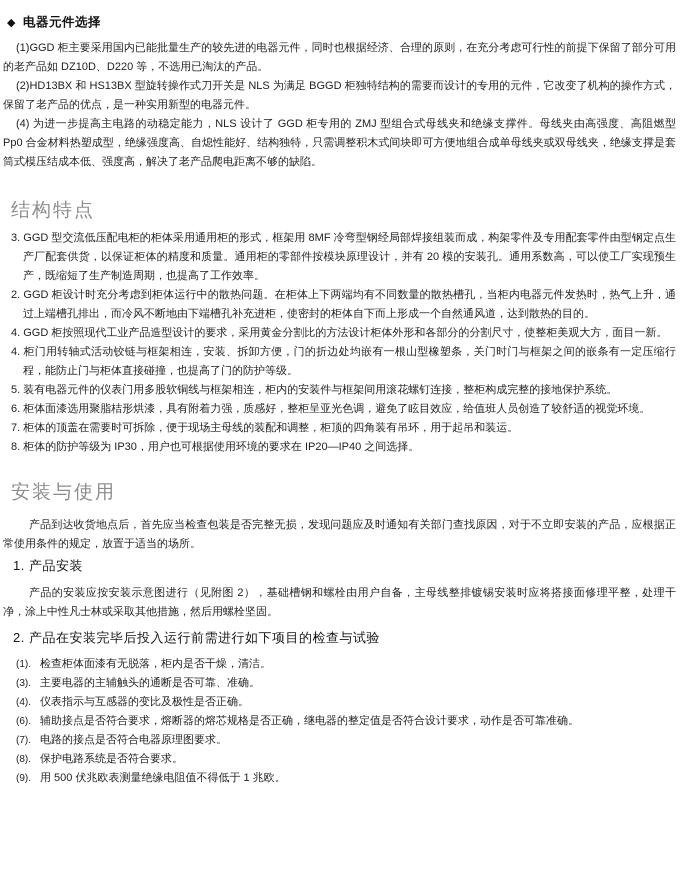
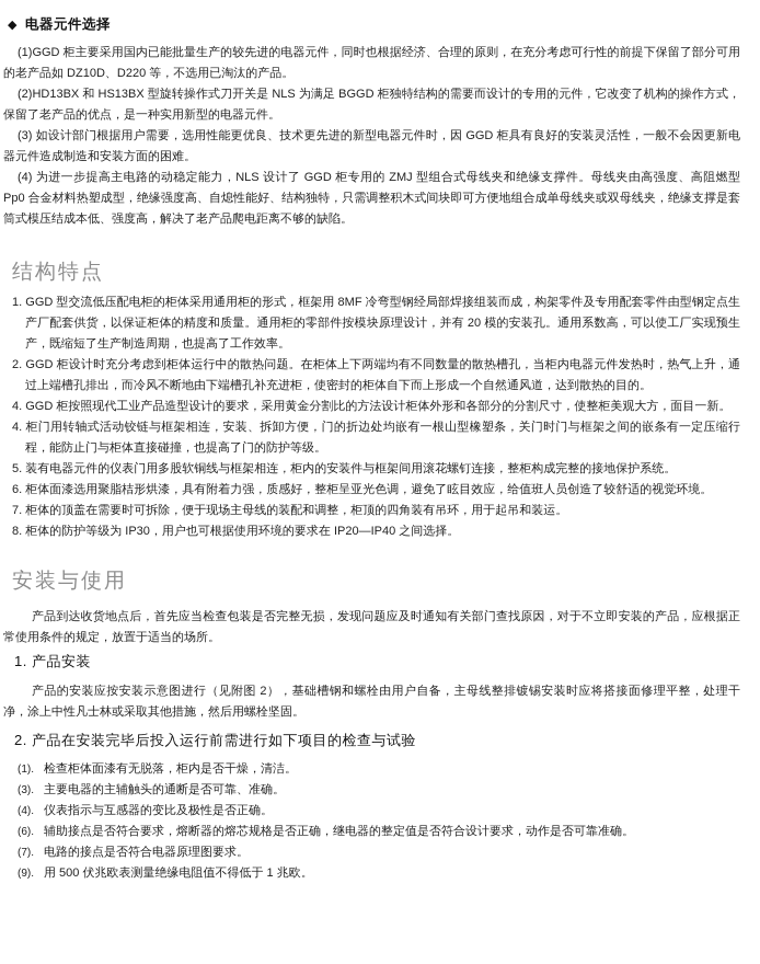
  ◆ 电器元件选择
  (1)GGD 柜主要采用国内已能批量生产的较先进的电器元件，同时也根据经济、合理的原则，在充分考虑可行性的前提下保留了部分可用的老产品如 DZ10D、D220 等，不选用已淘汰的产品。
  (2)HD13BX 和 HS13BX 型旋转操作式刀开关是 NLS 为满足 BGGD 柜独特结构的需要而设计的专用的元件，它改变了机构的操作方式，保留了老产品的优点，是一种实用新型的电器元件。
+ (3) 如设计部门根据用户需要，选用性能更优良、技术更先进的新型电器元件时，因 GGD 柜具有良好的安装灵活性，一般不会因更新电器元件造成制造和安装方面的困难。
  (4) 为进一步提高主电路的动稳定能力，NLS 设计了 GGD 柜专用的 ZMJ 型组合式母线夹和绝缘支撑件。母线夹由高强度、高阻燃型 Pp0 合金材料热塑成型，绝缘强度高、自熄性能好、结构独特，只需调整积木式间块即可方便地组合成单母线夹或双母线夹，绝缘支撑是套筒式模压结成本低、强度高，解决了老产品爬电距离不够的缺陷。
  结构特点
- 3. GGD 型交流低压配电柜的柜体采用通用柜的形式，框架用 8MF 冷弯型钢经局部焊接组装而成，构架零件及专用配套零件由型钢定点生产厂配套供货，以保证柜体的精度和质量。通用柜的零部件按模块原理设计，并有 20 模的安装孔。通用系数高，可以使工厂实现预生产，既缩短了生产制造周期，也提高了工作效率。
+ 1. GGD 型交流低压配电柜的柜体采用通用柜的形式，框架用 8MF 冷弯型钢经局部焊接组装而成，构架零件及专用配套零件由型钢定点生产厂配套供货，以保证柜体的精度和质量。通用柜的零部件按模块原理设计，并有 20 模的安装孔。通用系数高，可以使工厂实现预生产，既缩短了生产制造周期，也提高了工作效率。
  2. GGD 柜设计时充分考虑到柜体运行中的散热问题。在柜体上下两端均有不同数量的散热槽孔，当柜内电器元件发热时，热气上升，通过上端槽孔排出，而冷风不断地由下端槽孔补充进柜，使密封的柜体自下而上形成一个自然通风道，达到散热的目的。
  4. GGD 柜按照现代工业产品造型设计的要求，采用黄金分割比的方法设计柜体外形和各部分的分割尺寸，使整柜美观大方，面目一新。
  4. 柜门用转轴式活动铰链与框架相连，安装、拆卸方便，门的折边处均嵌有一根山型橡塑条，关门时门与框架之间的嵌条有一定压缩行程，能防止门与柜体直接碰撞，也提高了门的防护等级。
  5. 装有电器元件的仪表门用多股软铜线与框架相连，柜内的安装件与框架间用滚花螺钉连接，整柜构成完整的接地保护系统。
  6. 柜体面漆选用聚脂桔形烘漆，具有附着力强，质感好，整柜呈亚光色调，避免了眩目效应，给值班人员创造了较舒适的视觉环境。
  7. 柜体的顶盖在需要时可拆除，便于现场主母线的装配和调整，柜顶的四角装有吊环，用于起吊和装运。
  8. 柜体的防护等级为 IP30，用户也可根据使用环境的要求在 IP20—IP40 之间选择。
  安装与使用
  产品到达收货地点后，首先应当检查包装是否完整无损，发现问题应及时通知有关部门查找原因，对于不立即安装的产品，应根据正常使用条件的规定，放置于适当的场所。
  1. 产品安装
  产品的安装应按安装示意图进行（见附图 2），基础槽钢和螺栓由用户自备，主母线整排镀锡安装时应将搭接面修理平整，处理干净，涂上中性凡士林或采取其他措施，然后用螺栓坚固。
  2. 产品在安装完毕后投入运行前需进行如下项目的检查与试验
  (1).
  检查柜体面漆有无脱落，柜内是否干燥，清洁。
  (3).
  主要电器的主辅触头的通断是否可靠、准确。
  (4).
  仪表指示与互感器的变比及极性是否正确。
  (6).
  辅助接点是否符合要求，熔断器的熔芯规格是否正确，继电器的整定值是否符合设计要求，动作是否可靠准确。
  (7).
  电路的接点是否符合电器原理图要求。
- (8).
- 保护电路系统是否符合要求。
  (9).
  用 500 伏兆欧表测量绝缘电阻值不得低于 1 兆欧。
